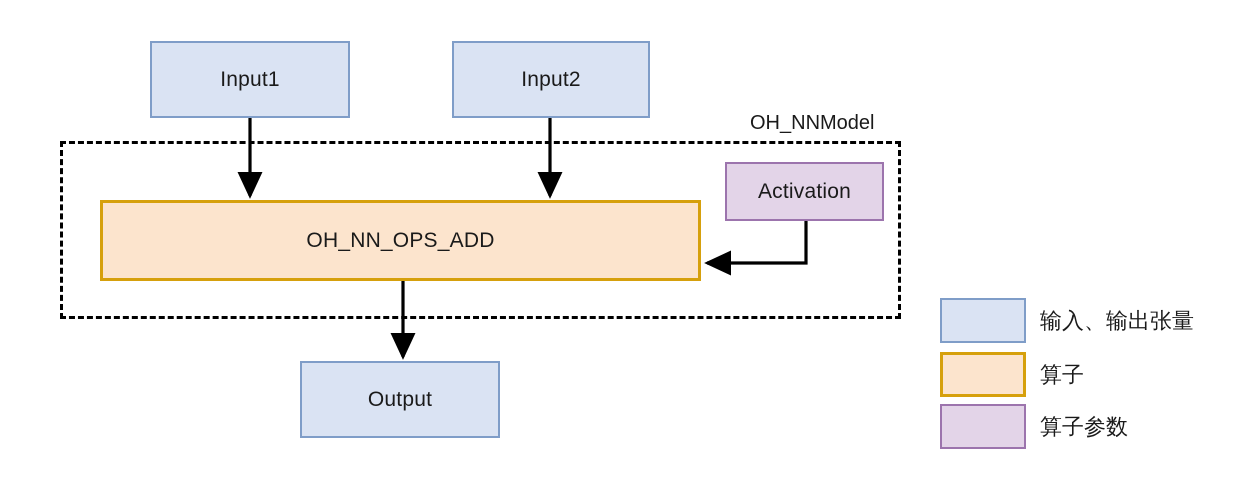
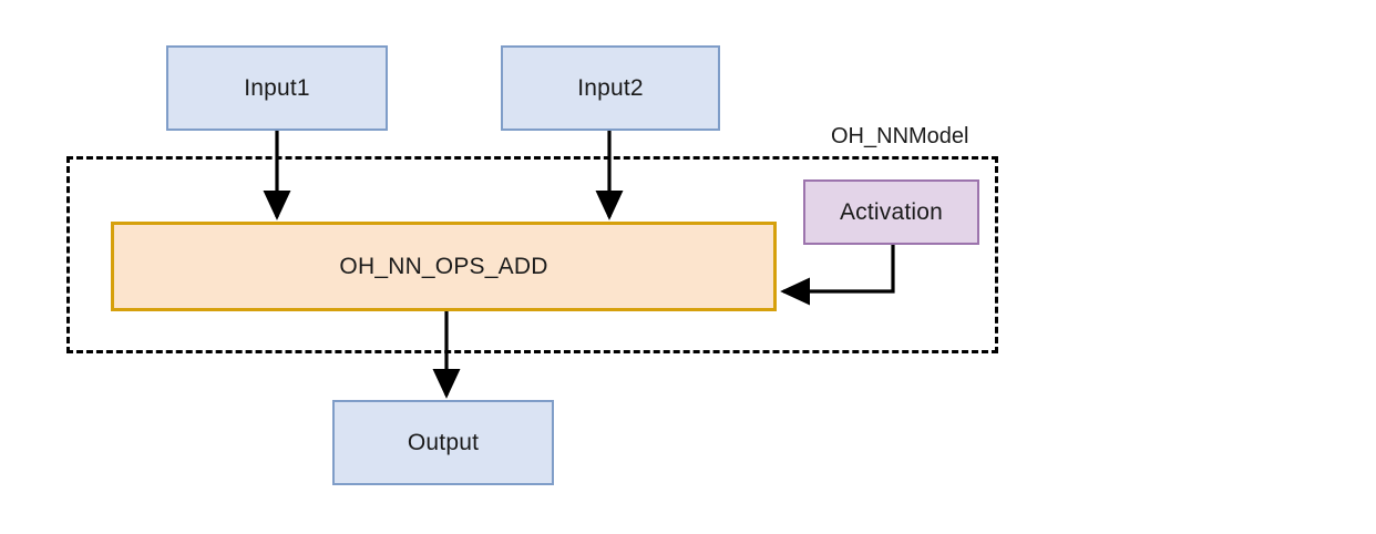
  OH_NNModel
  Input1
  Input2
  OH_NN_OPS_ADD
  Activation
  Output
- 输入、输出张量
- 算子
- 算子参数
